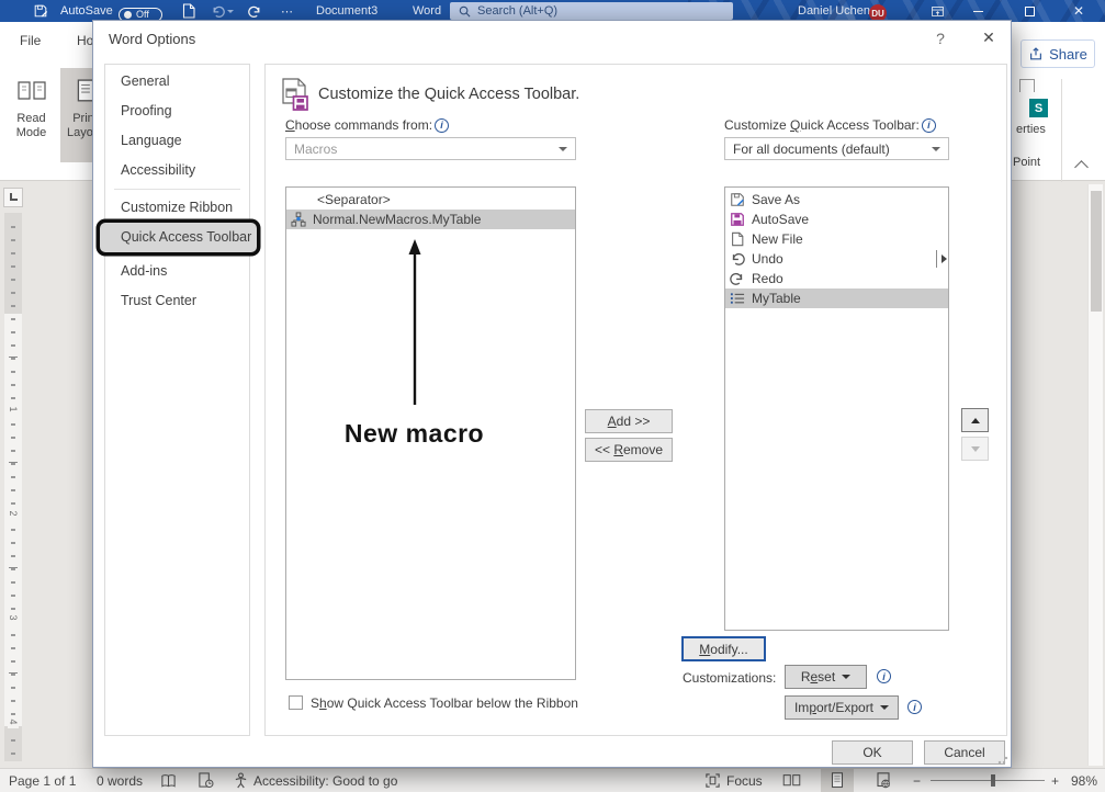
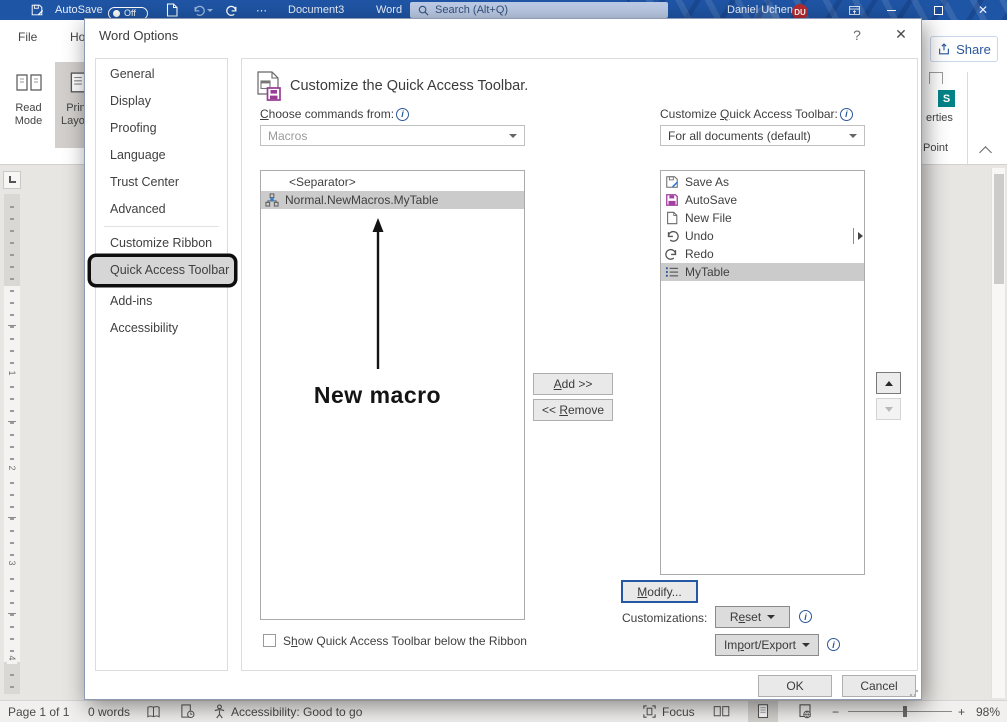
  AutoSave
  Off
  ⋯
  Document3
  Word
  Search (Alt+Q)
  Daniel Uchen
  DU
  ✕
  File
  Ho
  Read Mode
  Prin Layo
  Share
  S
  erties
  Point
  Page 1 of 1
  0 words
  Accessibility: Good to go
  Focus
  −
  +
  98%
  Word Options
  ?
  ✕
  General
+ Display
  Proofing
  Language
- Accessibility
+ Trust Center
+ Advanced
  Customize Ribbon
  Quick Access Toolbar
  Add-ins
- Trust Center
+ Accessibility
  Customize the Quick Access Toolbar.
  Choose commands from:
  i
  Customize Quick Access Toolbar:
  i
  Macros
  For all documents (default)
  <Separator>
  Normal.NewMacros.MyTable
  Save As
  AutoSave
  New File
  Undo
  Redo
  MyTable
  Add >>
  << Remove
  Modify...
  Customizations:
  Reset
  i
  Import/Export
  i
  Show Quick Access Toolbar below the Ribbon
  OK
  Cancel
  New macro
